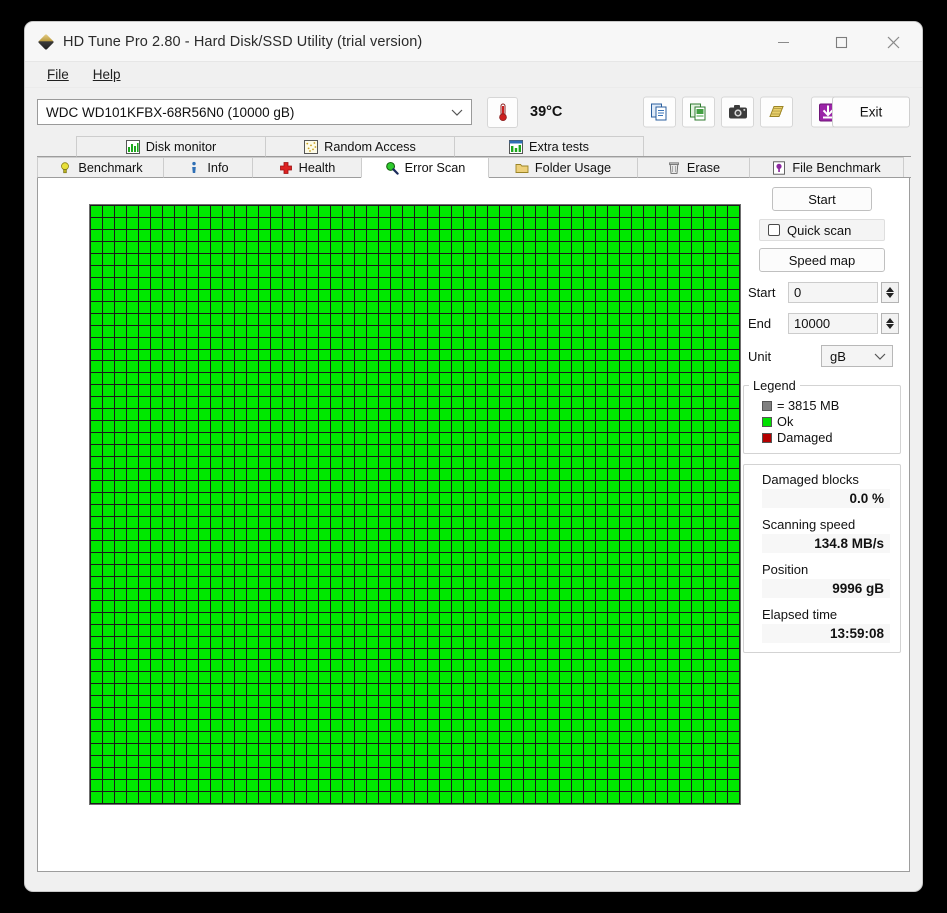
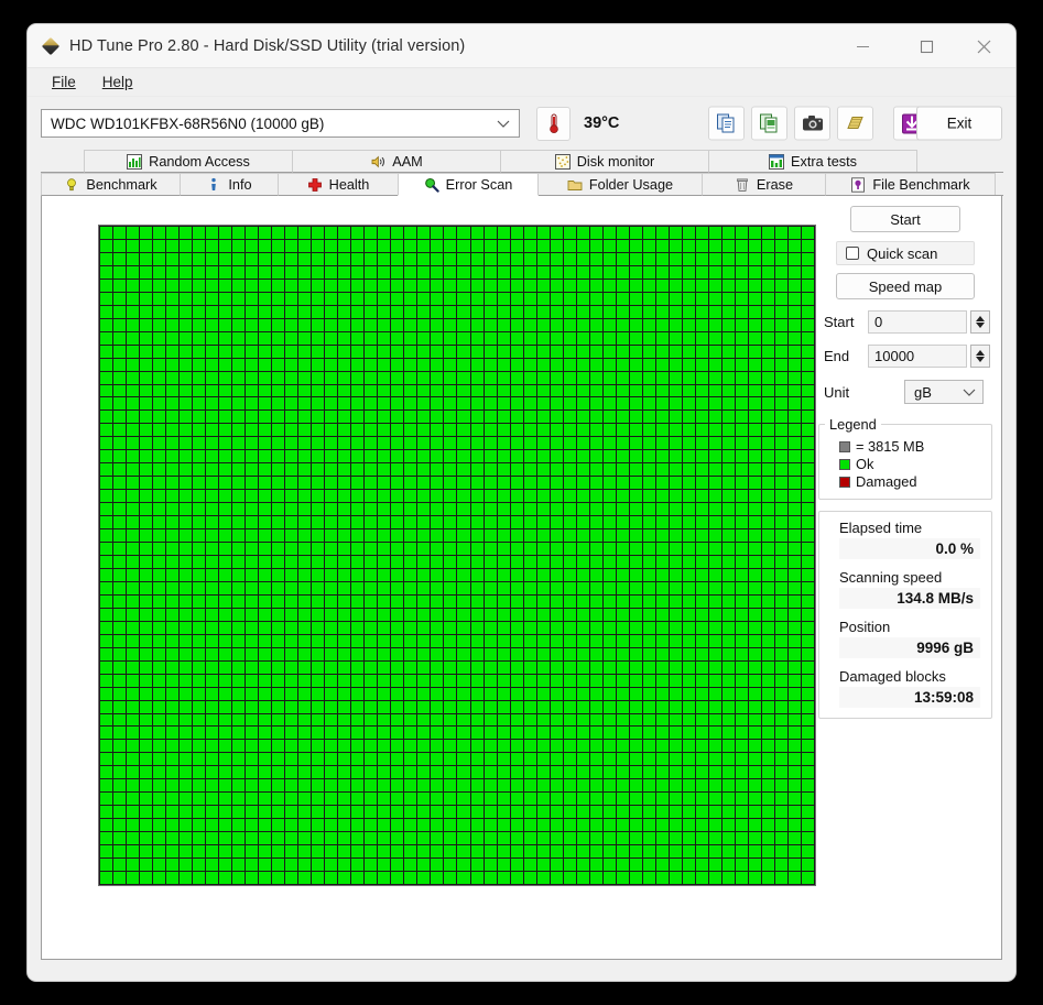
  HD Tune Pro 2.80 - Hard Disk/SSD Utility (trial version)
  File
  Help
  WDC WD101KFBX-68R56N0 (10000 gB)
  39°C
  Exit
- Disk monitor
+ Random Access
+ AAM
- Random Access
+ Disk monitor
  Extra tests
  Benchmark
  Info
  Health
  Error Scan
  Folder Usage
  Erase
  File Benchmark
  Start
  Quick scan
  Speed map
  Start
  0
  End
  10000
  Unit
  gB
  Legend
  = 3815 MB
  Ok
  Damaged
- Damaged blocks
+ Elapsed time
  0.0 %
  Scanning speed
  134.8 MB/s
  Position
  9996 gB
- Elapsed time
+ Damaged blocks
  13:59:08
